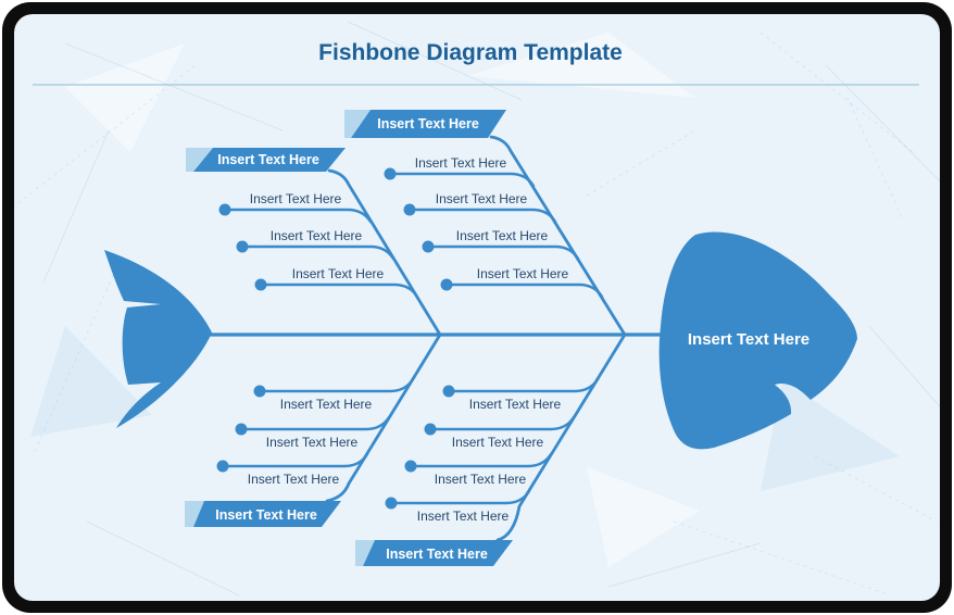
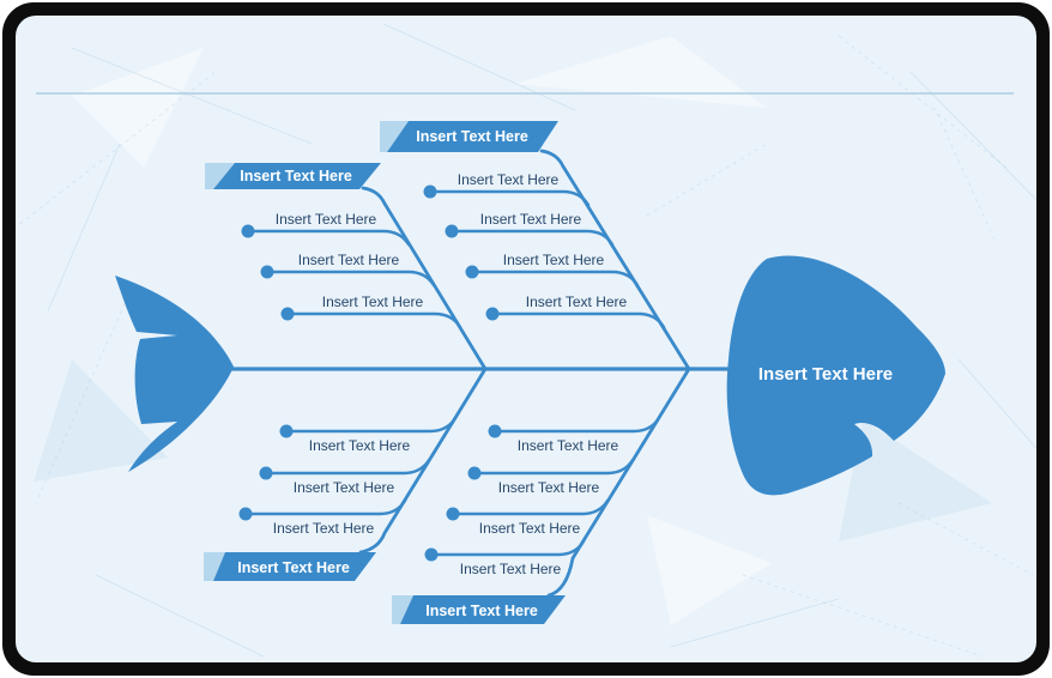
- Fishbone Diagram Template
  Insert Text Here
  Insert Text Here
  Insert Text Here
  Insert Text Here
  Insert Text Here
  Insert Text Here
  Insert Text Here
  Insert Text Here
  Insert Text Here
  Insert Text Here
  Insert Text Here
  Insert Text Here
  Insert Text Here
  Insert Text Here
  Insert Text Here
  Insert Text Here
  Insert Text Here
  Insert Text Here
  Insert Text Here
